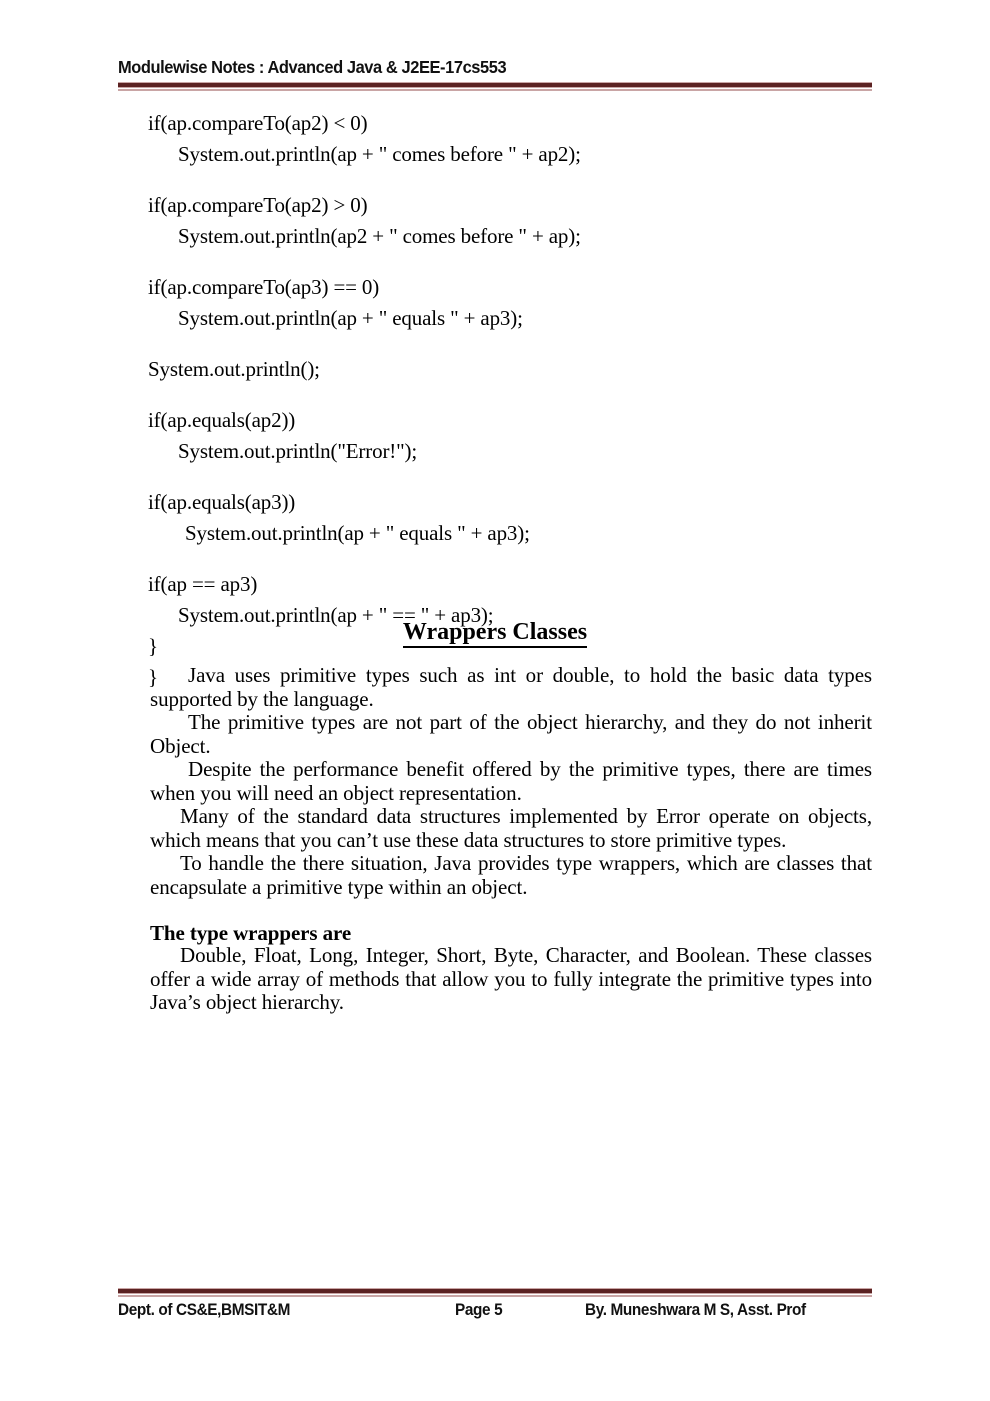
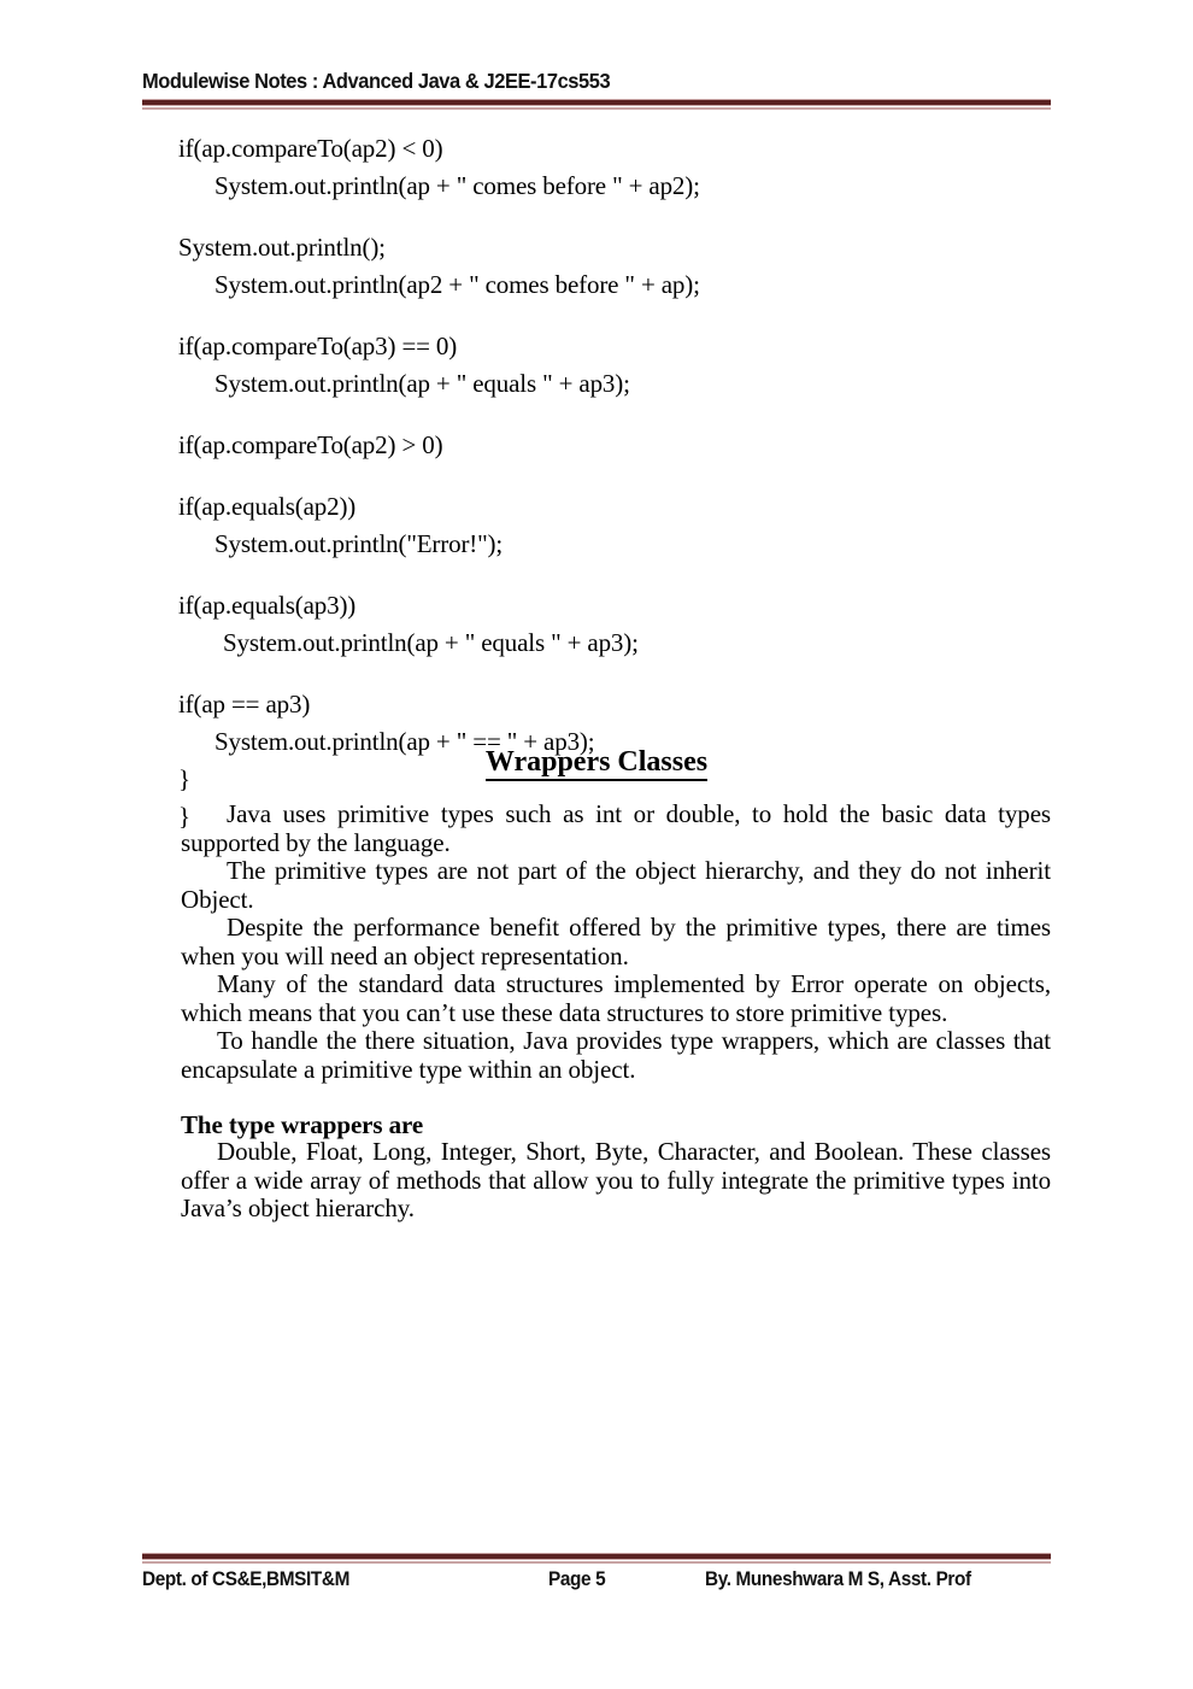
  Modulewise Notes : Advanced Java & J2EE-17cs553
  if(ap.compareTo(ap2) < 0)
  System.out.println(ap + " comes before " + ap2);
- if(ap.compareTo(ap2) > 0)
+ System.out.println();
  System.out.println(ap2 + " comes before " + ap);
  if(ap.compareTo(ap3) == 0)
  System.out.println(ap + " equals " + ap3);
- System.out.println();
+ if(ap.compareTo(ap2) > 0)
  if(ap.equals(ap2))
  System.out.println("Error!");
  if(ap.equals(ap3))
  System.out.println(ap + " equals " + ap3);
  if(ap == ap3)
  System.out.println(ap + " == " + ap3);
  }
  }
  Wrappers Classes
  Java uses primitive types such as int or double, to hold the basic data types supported by the language.
  The primitive types are not part of the object hierarchy, and they do not inherit Object.
  Despite the performance benefit offered by the primitive types, there are times when you will need an object representation.
  Many of the standard data structures implemented by Error operate on objects, which means that you can’t use these data structures to store primitive types.
  To handle the there situation, Java provides type wrappers, which are classes that encapsulate a primitive type within an object.
  The type wrappers are
  Double, Float, Long, Integer, Short, Byte, Character, and Boolean. These classes offer a wide array of methods that allow you to fully integrate the primitive types into Java’s object hierarchy.
  Dept. of CS&E,BMSIT&M
  Page 5
  By. Muneshwara M S, Asst. Prof
